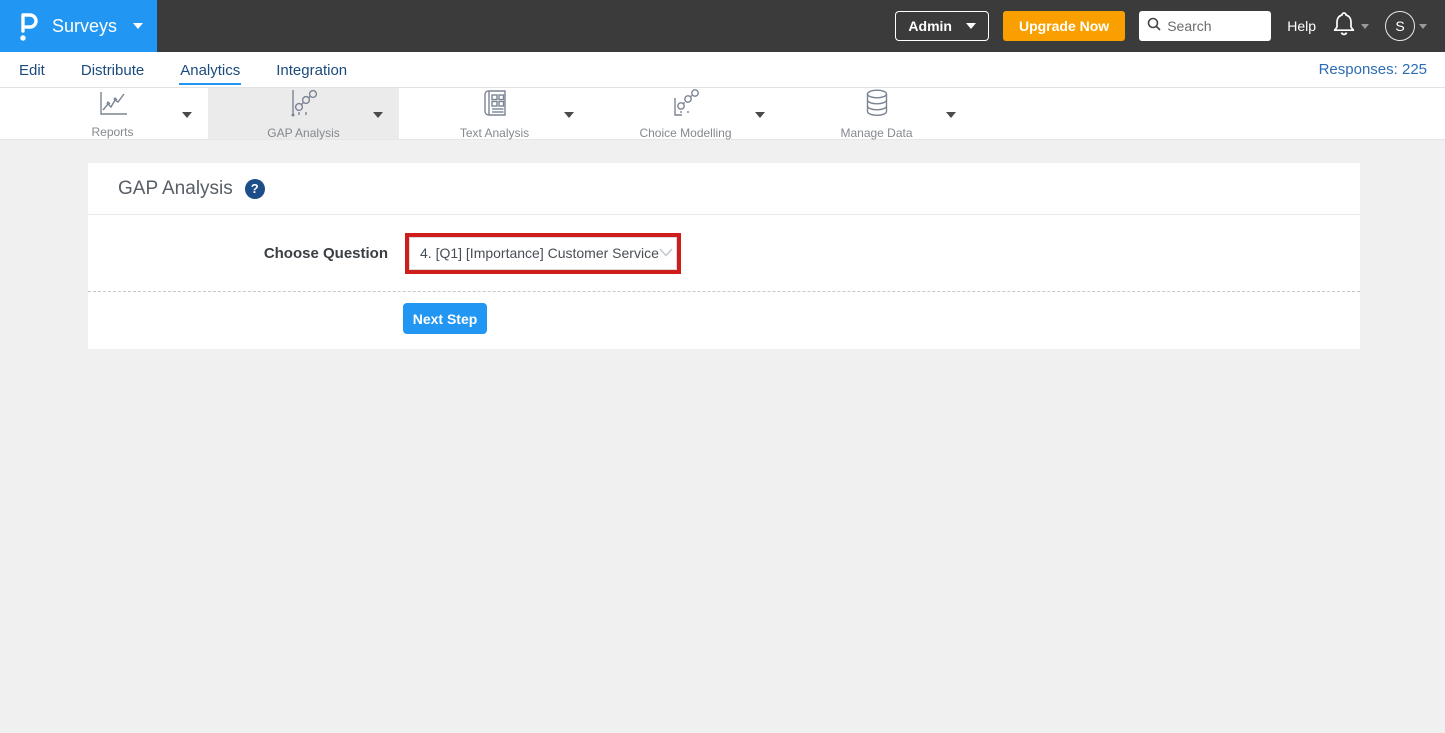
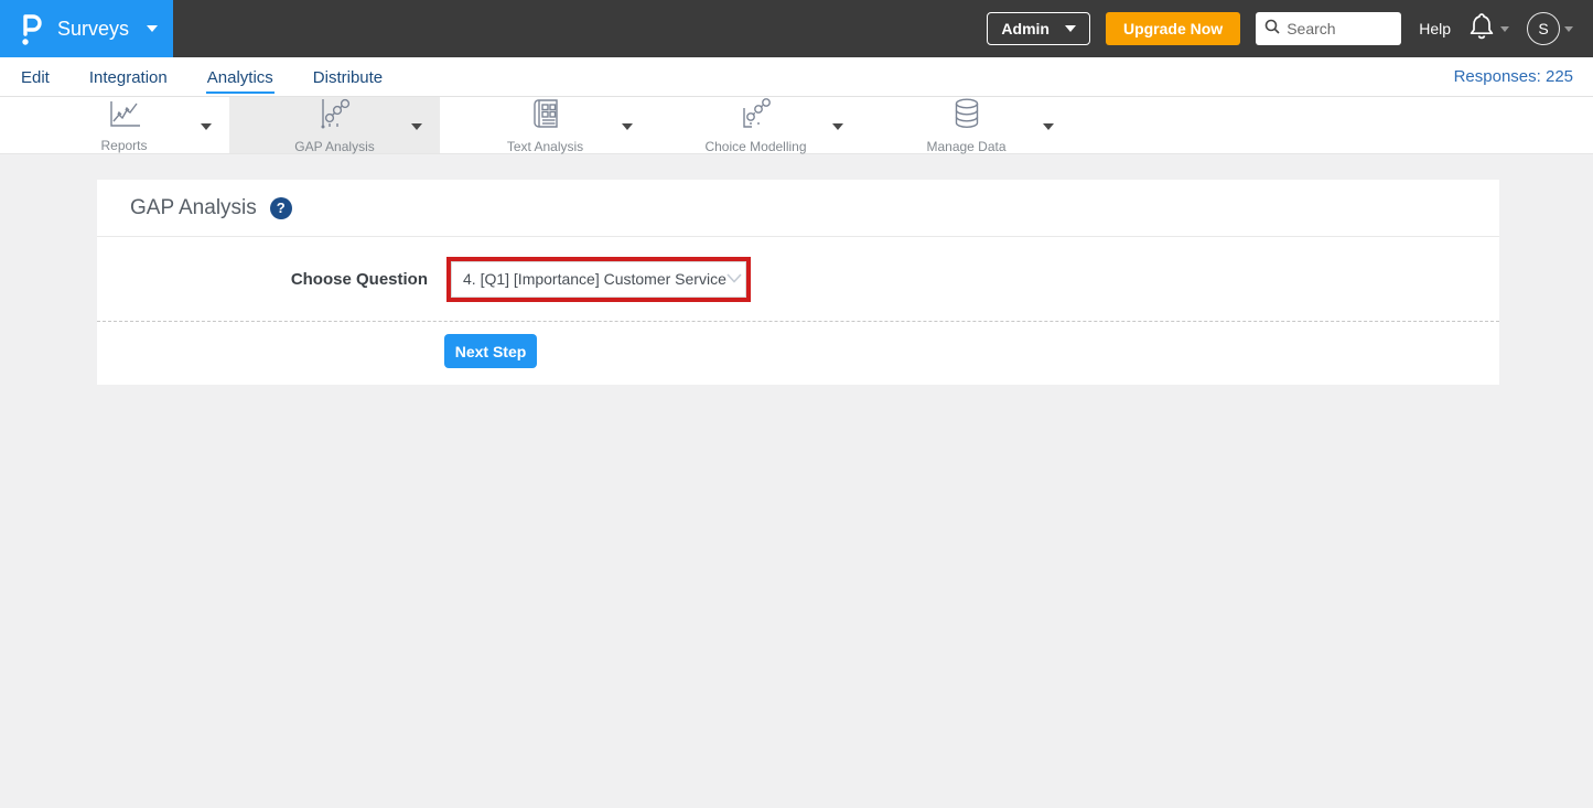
  Surveys
  Admin
  Upgrade Now
  Search
  Help
  S
  Edit
- Distribute
+ Integration
  Analytics
- Integration
+ Distribute
  Responses: 225
  Reports
  GAP Analysis
  Text Analysis
  Choice Modelling
  Manage Data
  GAP Analysis
  ?
  Choose Question
  4. [Q1] [Importance] Customer Service
  Next Step
